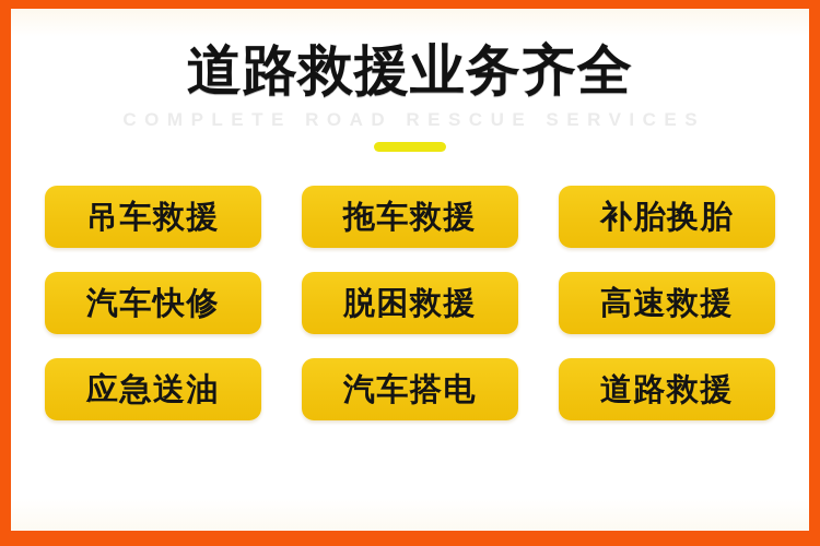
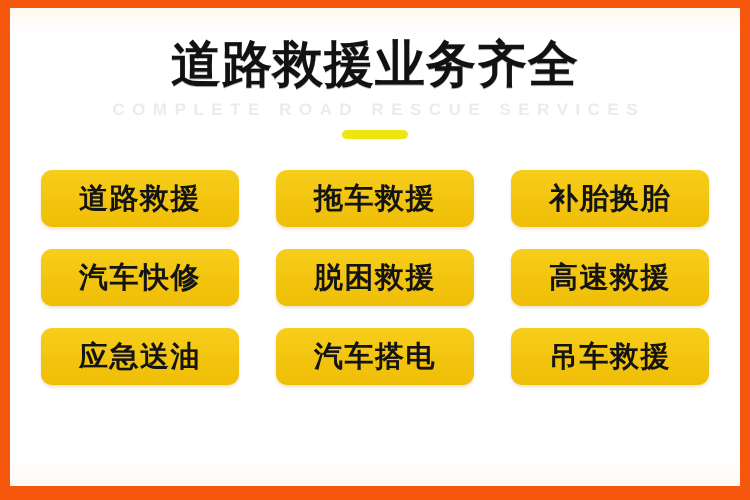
  道路救援业务齐全
- 吊车救援
+ 道路救援
  拖车救援
  补胎换胎
  汽车快修
  脱困救援
  高速救援
  应急送油
  汽车搭电
- 道路救援
+ 吊车救援
